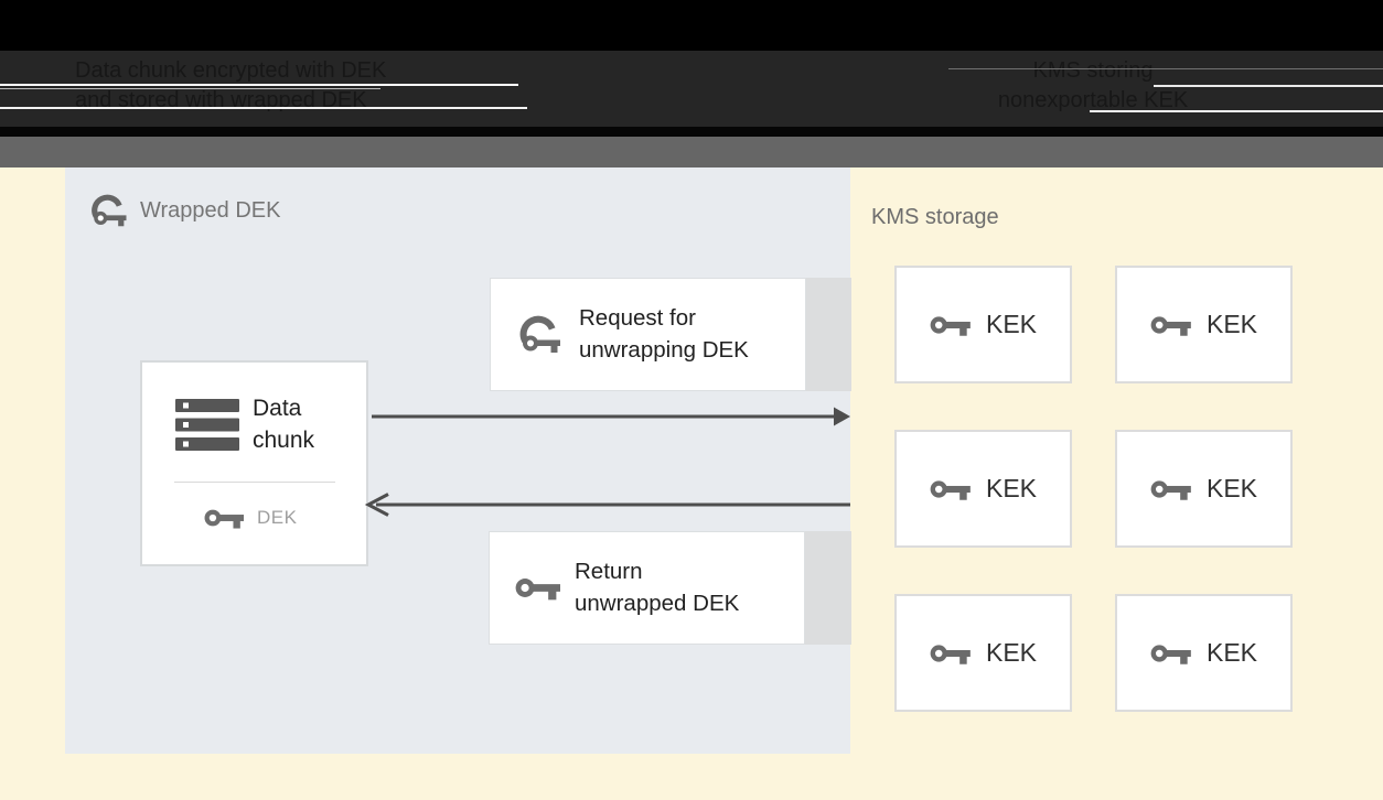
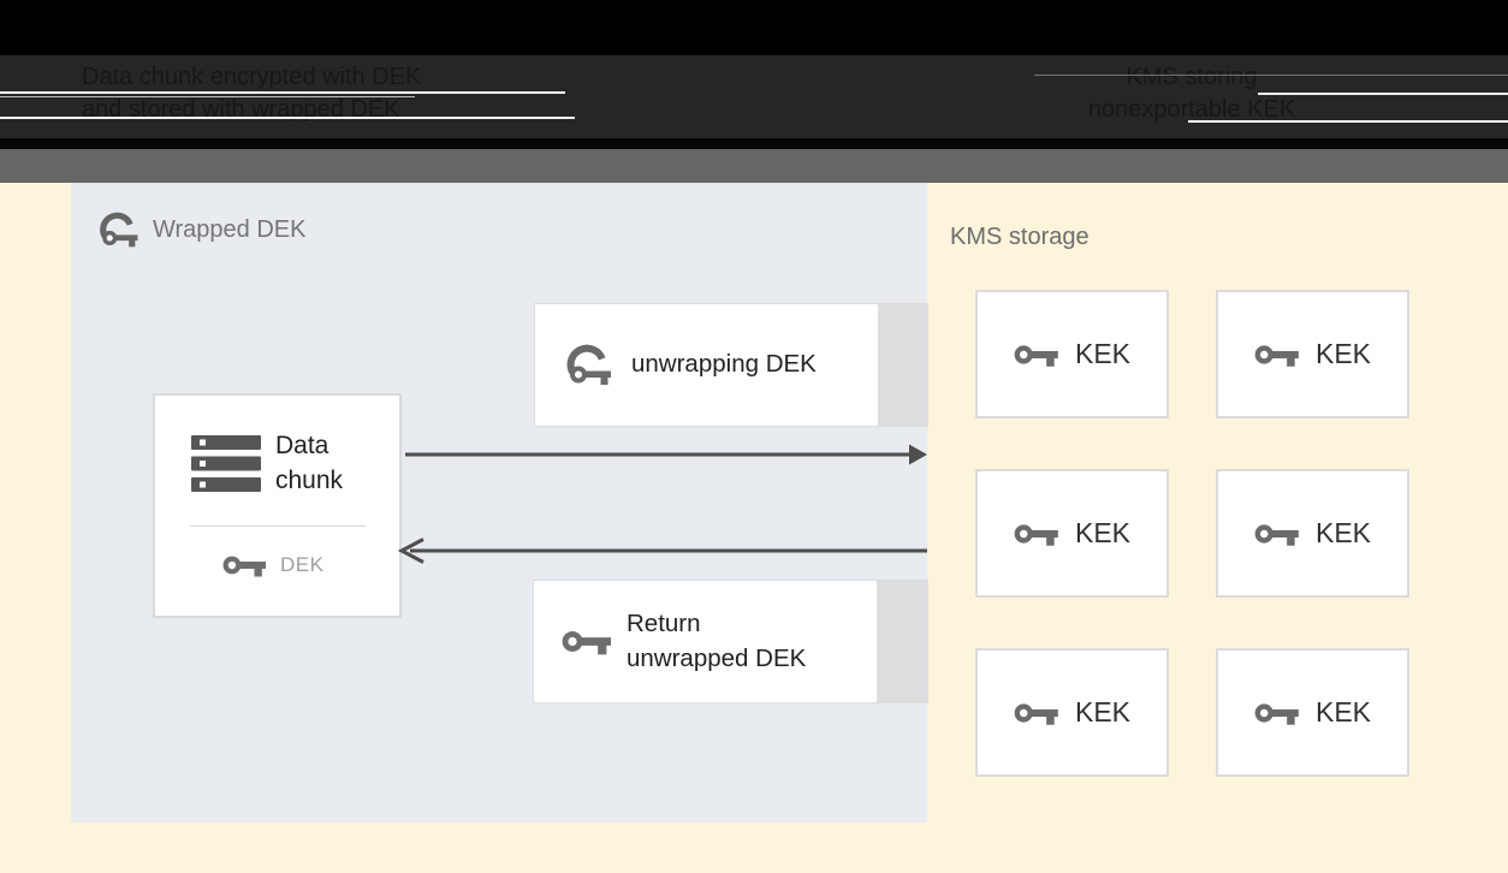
  and stored with wrapped DEK
  KMS storing
  nonexportable KEK
  Wrapped DEK
  Data
  chunk
  DEK
- Request for
  unwrapping DEK
  Return
  unwrapped DEK
  KMS storage
  KEK
  KEK
  KEK
  KEK
  KEK
  KEK
